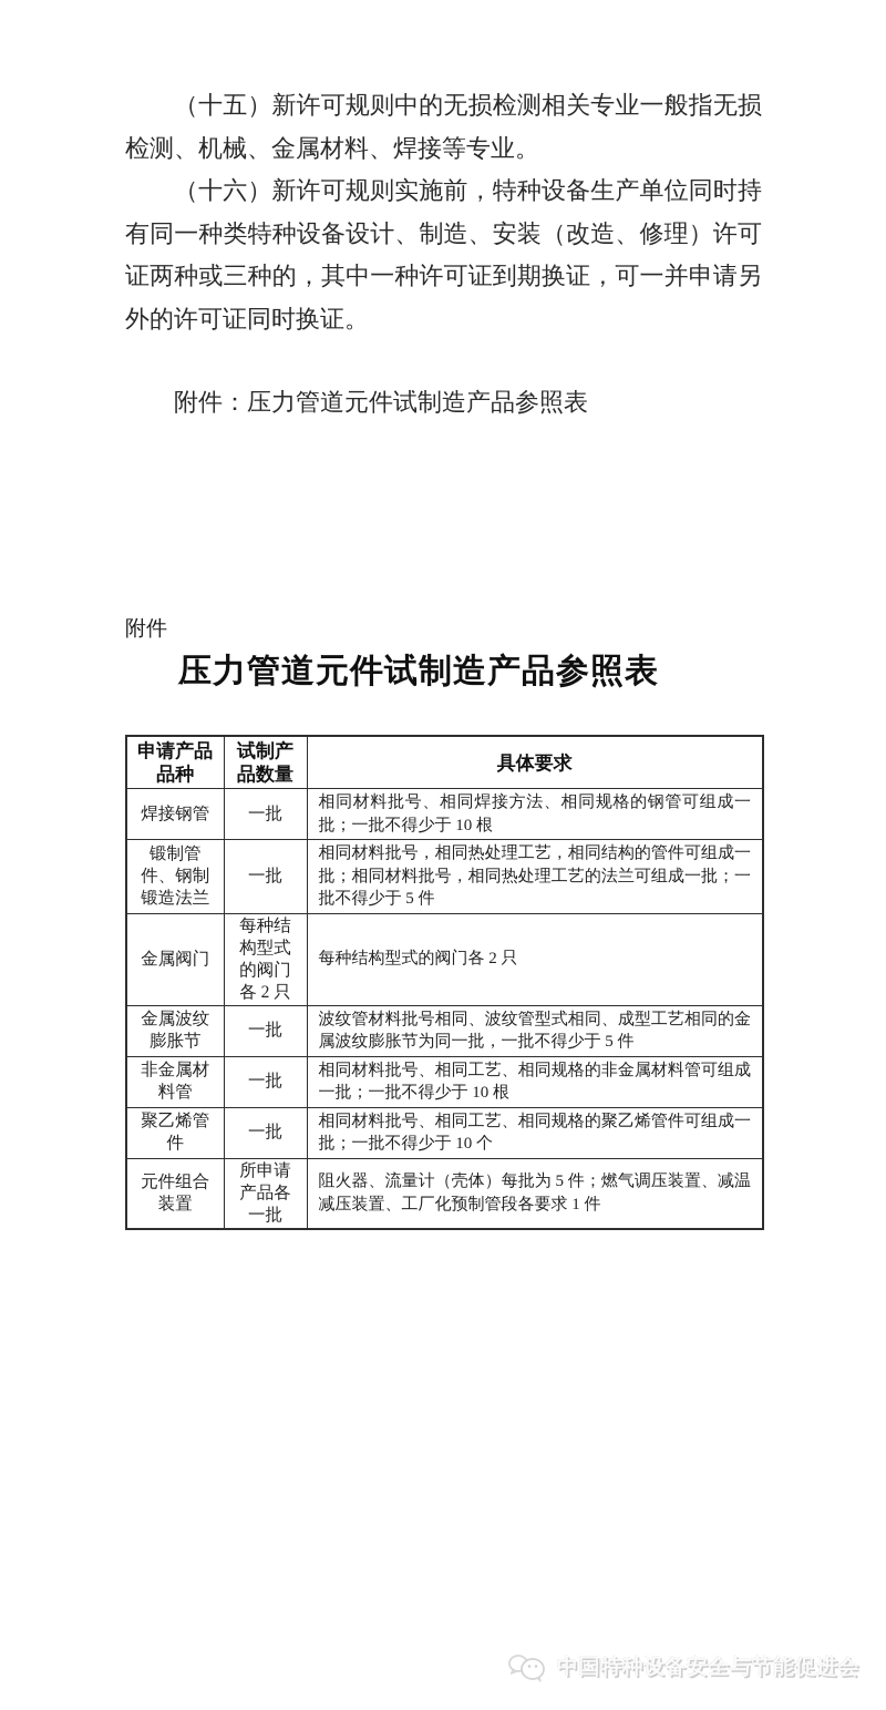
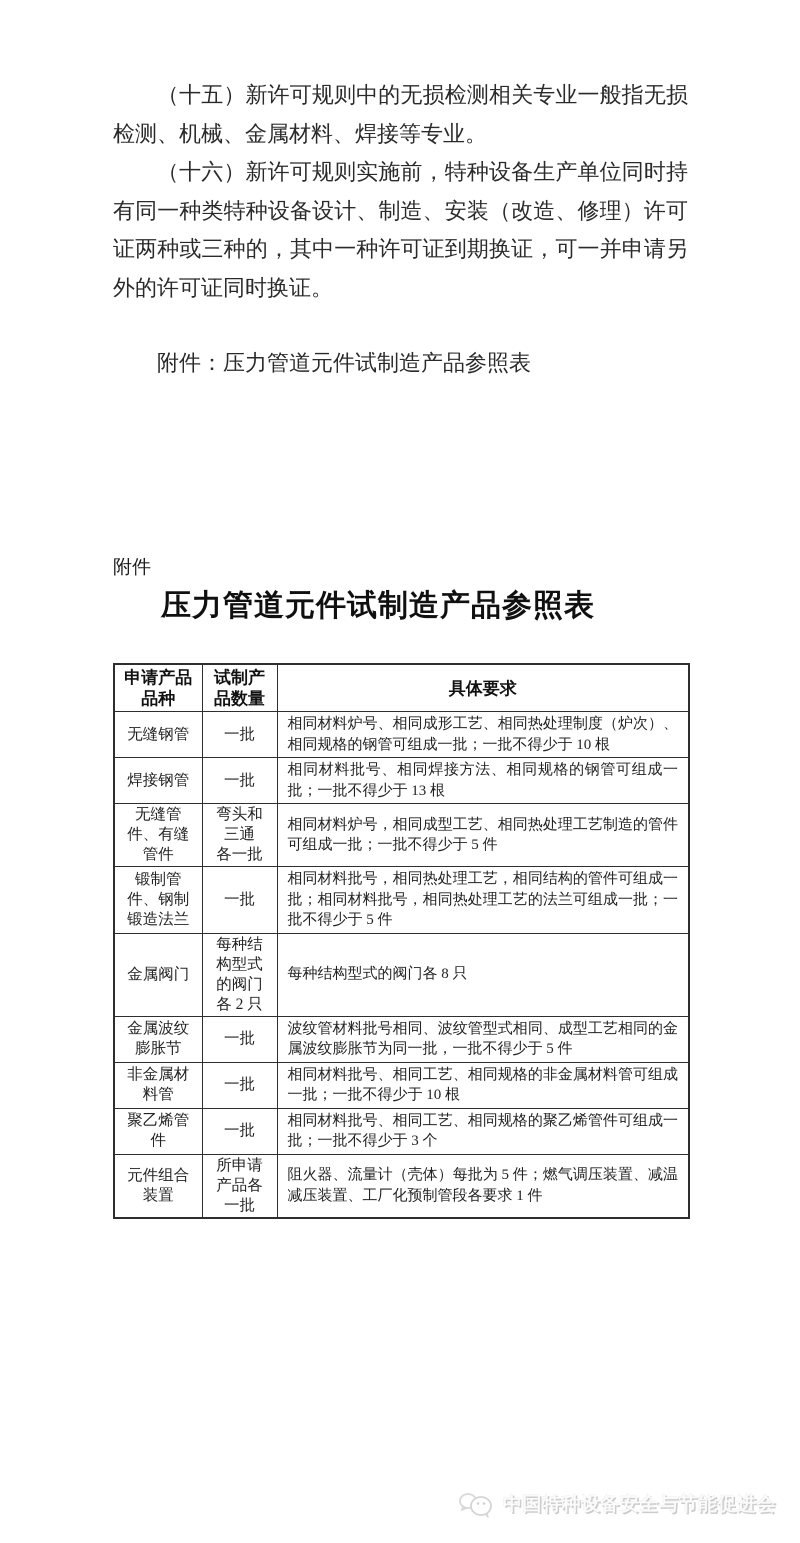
  （十五）新许可规则中的无损检测相关专业一般指无损检测、机械、金属材料、焊接等专业。
  （十六）新许可规则实施前，特种设备生产单位同时持有同一种类特种设备设计、制造、安装（改造、修理）许可证两种或三种的，其中一种许可证到期换证，可一并申请另外的许可证同时换证。
  附件：压力管道元件试制造产品参照表
  附件
  压力管道元件试制造产品参照表
  申请产品 品种	试制产 品数量	具体要求
+ 无缝钢管	一批	相同材料炉号、相同成形工艺、相同热处理制度（炉次）、相同规格的钢管可组成一批；一批不得少于 10 根
- 焊接钢管	一批	相同材料批号、相同焊接方法、相同规格的钢管可组成一批；一批不得少于 10 根
+ 焊接钢管	一批	相同材料批号、相同焊接方法、相同规格的钢管可组成一批；一批不得少于 13 根
+ 无缝管 件、有缝 管件	弯头和 三通 各一批	相同材料炉号，相同成型工艺、相同热处理工艺制造的管件可组成一批；一批不得少于 5 件
  锻制管 件、钢制 锻造法兰	一批	相同材料批号，相同热处理工艺，相同结构的管件可组成一批；相同材料批号，相同热处理工艺的法兰可组成一批；一批不得少于 5 件
- 金属阀门	每种结 构型式 的阀门 各 2 只	每种结构型式的阀门各 2 只
+ 金属阀门	每种结 构型式 的阀门 各 2 只	每种结构型式的阀门各 8 只
  金属波纹 膨胀节	一批	波纹管材料批号相同、波纹管型式相同、成型工艺相同的金属波纹膨胀节为同一批，一批不得少于 5 件
  非金属材 料管	一批	相同材料批号、相同工艺、相同规格的非金属材料管可组成一批；一批不得少于 10 根
- 聚乙烯管 件	一批	相同材料批号、相同工艺、相同规格的聚乙烯管件可组成一批；一批不得少于 10 个
+ 聚乙烯管 件	一批	相同材料批号、相同工艺、相同规格的聚乙烯管件可组成一批；一批不得少于 3 个
  元件组合 装置	所申请 产品各 一批	阻火器、流量计（壳体）每批为 5 件；燃气调压装置、减温减压装置、工厂化预制管段各要求 1 件
  中国特种设备安全与节能促进会
